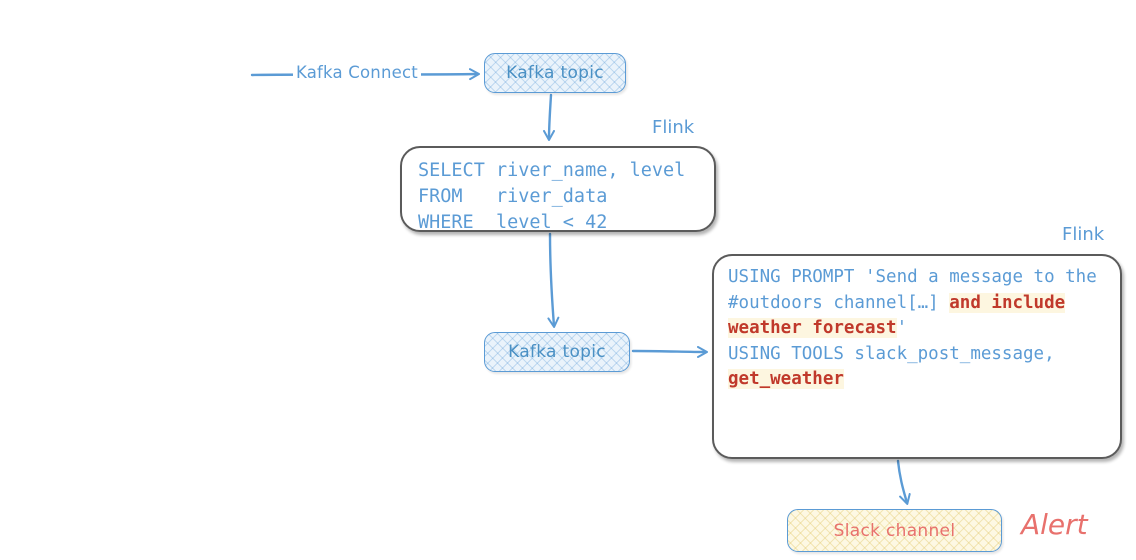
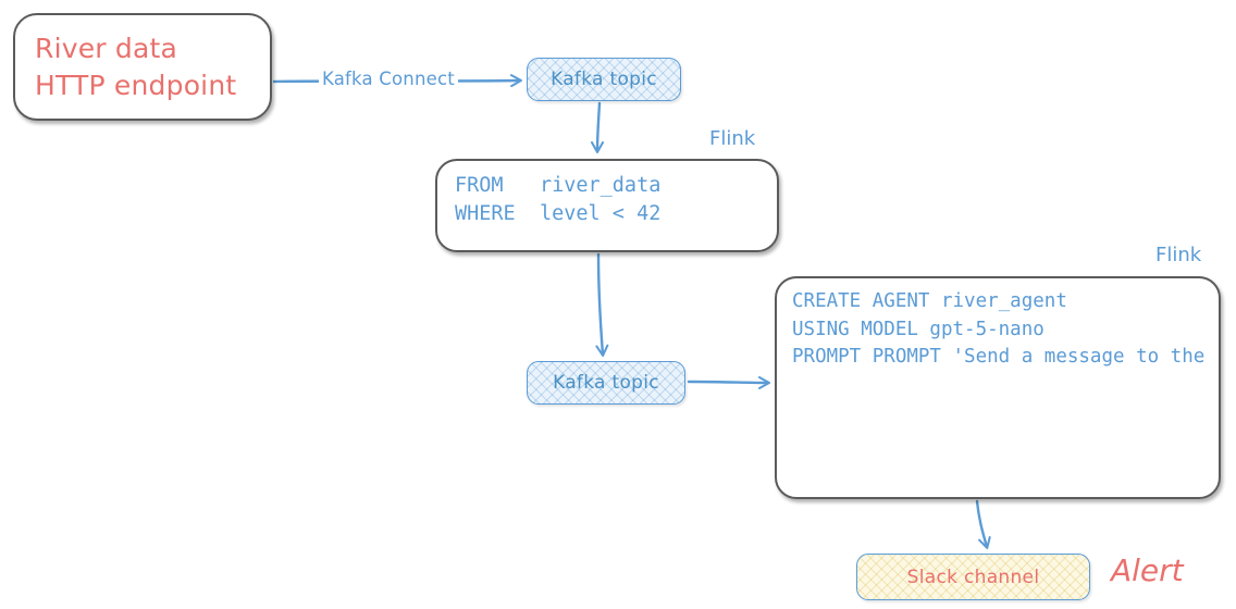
+ River data
+ HTTP endpoint
  Kafka Connect
  Kafka topic
  Flink
- SELECT river_name, level
  FROM river_data
  WHERE level < 42
  Kafka topic
  Flink
+ CREATE AGENT river_agent
+ USING MODEL gpt-5-nano
- USING PROMPT 'Send a message to the
+ PROMPT PROMPT 'Send a message to the
- #outdoors channel[…] and include
- weather forecast'
- USING TOOLS slack_post_message,
- get_weather
  Slack channel
  Alert
